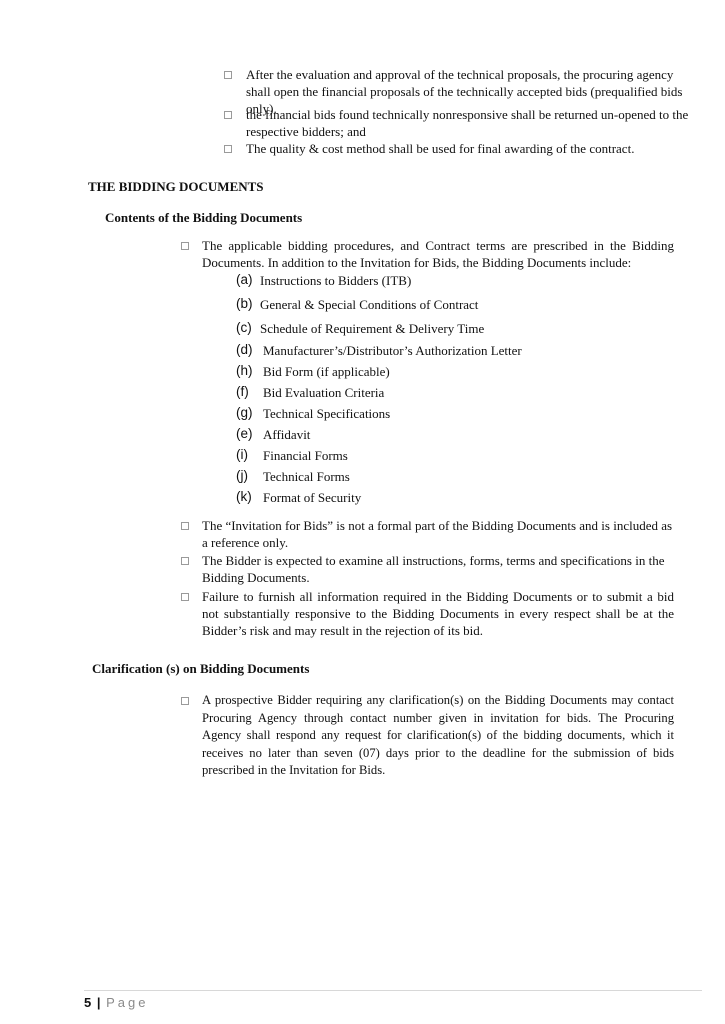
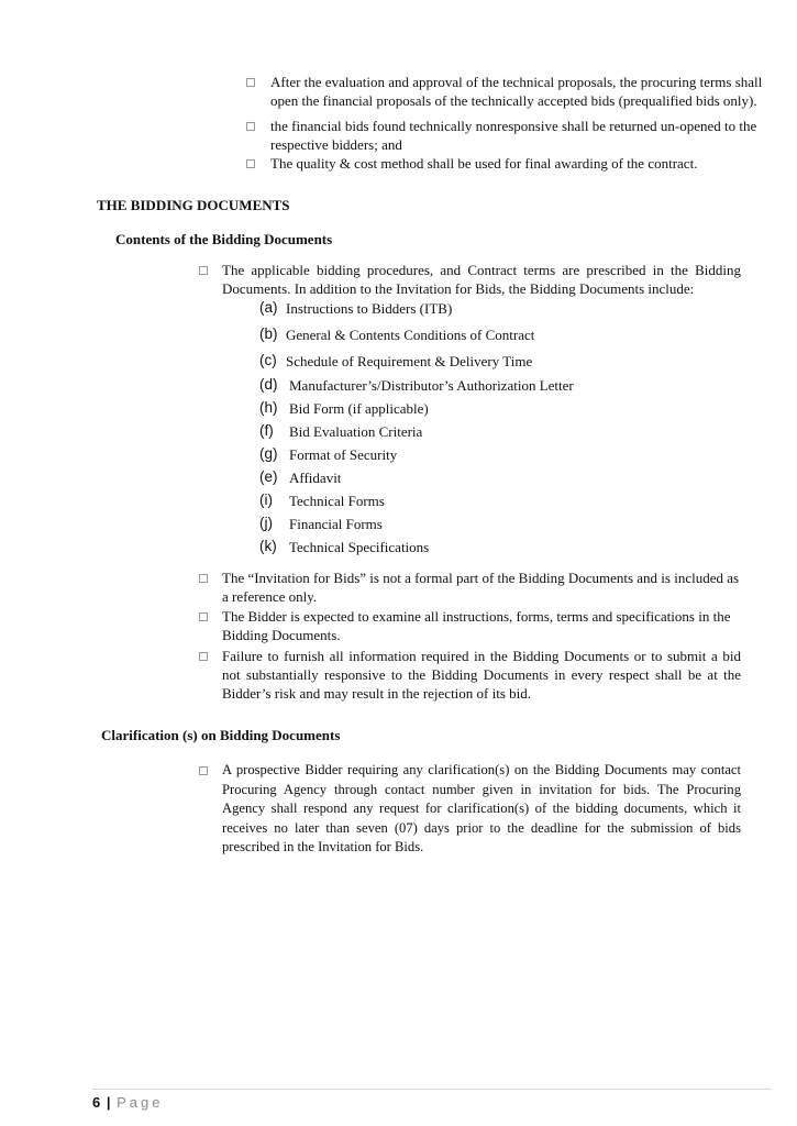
- After the evaluation and approval of the technical proposals, the procuring agency shall open the financial proposals of the technically accepted bids (prequalified bids only).
+ After the evaluation and approval of the technical proposals, the procuring terms shall open the financial proposals of the technically accepted bids (prequalified bids only).
  the financial bids found technically nonresponsive shall be returned un-opened to the respective bidders; and
  The quality & cost method shall be used for final awarding of the contract.
  THE BIDDING DOCUMENTS
  Contents of the Bidding Documents
  The applicable bidding procedures, and Contract terms are prescribed in the Bidding Documents. In addition to the Invitation for Bids, the Bidding Documents include:
  (a)
  Instructions to Bidders (ITB)
  (b)
- General & Special Conditions of Contract
+ General & Contents Conditions of Contract
  (c)
  Schedule of Requirement & Delivery Time
  (d)
  Manufacturer’s/Distributor’s Authorization Letter
  (h)
  Bid Form (if applicable)
  (f)
  Bid Evaluation Criteria
  (g)
- Technical Specifications
+ Format of Security
  (e)
  Affidavit
  (i)
- Financial Forms
+ Technical Forms
  (j)
- Technical Forms
+ Financial Forms
  (k)
- Format of Security
+ Technical Specifications
  The “Invitation for Bids” is not a formal part of the Bidding Documents and is included as a reference only.
  The Bidder is expected to examine all instructions, forms, terms and specifications in the Bidding Documents.
  Failure to furnish all information required in the Bidding Documents or to submit a bid not substantially responsive to the Bidding Documents in every respect shall be at the Bidder’s risk and may result in the rejection of its bid.
  Clarification (s) on Bidding Documents
  A prospective Bidder requiring any clarification(s) on the Bidding Documents may contact Procuring Agency through contact number given in invitation for bids. The Procuring Agency shall respond any request for clarification(s) of the bidding documents, which it receives no later than seven (07) days prior to the deadline for the submission of bids prescribed in the Invitation for Bids.
- 5 | Page
+ 6 | Page
